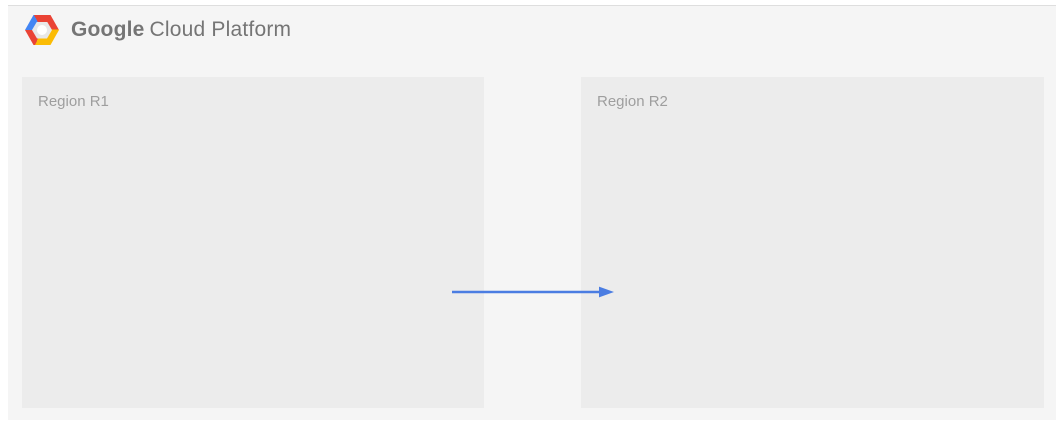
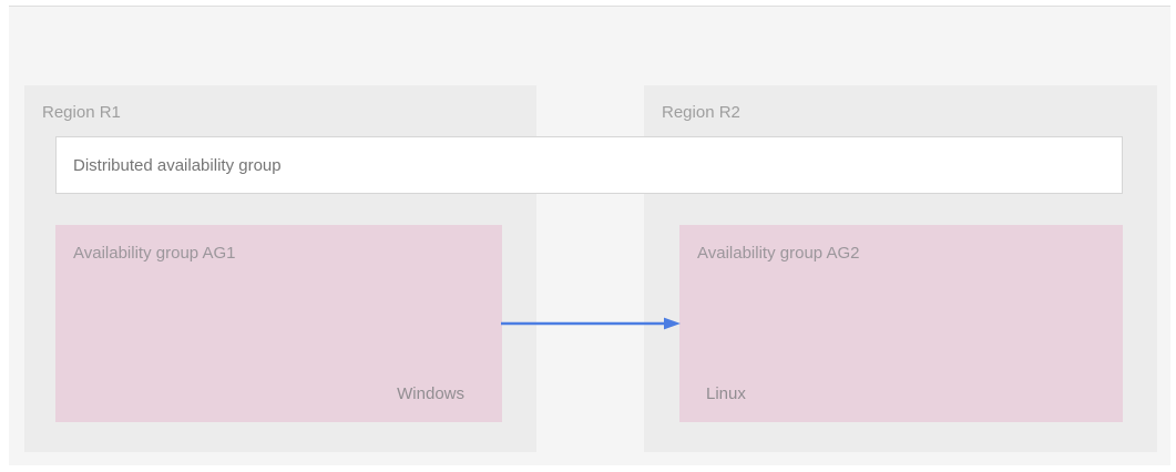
- Google Cloud Platform
  Region R1
  Region R2
+ Distributed availability group
+ Availability group AG1
+ Windows
+ Availability group AG2
+ Linux
